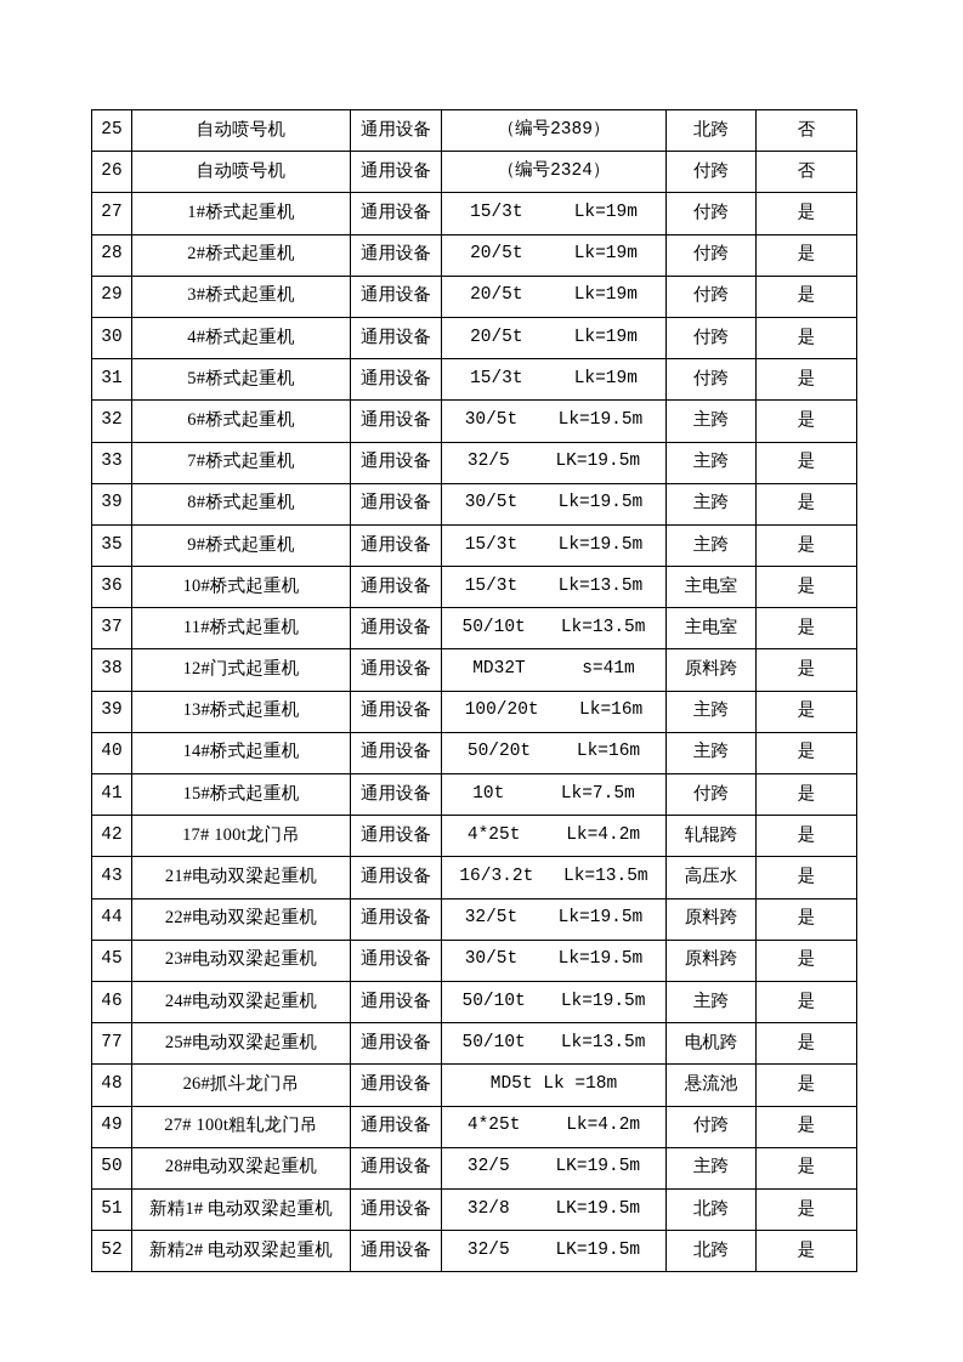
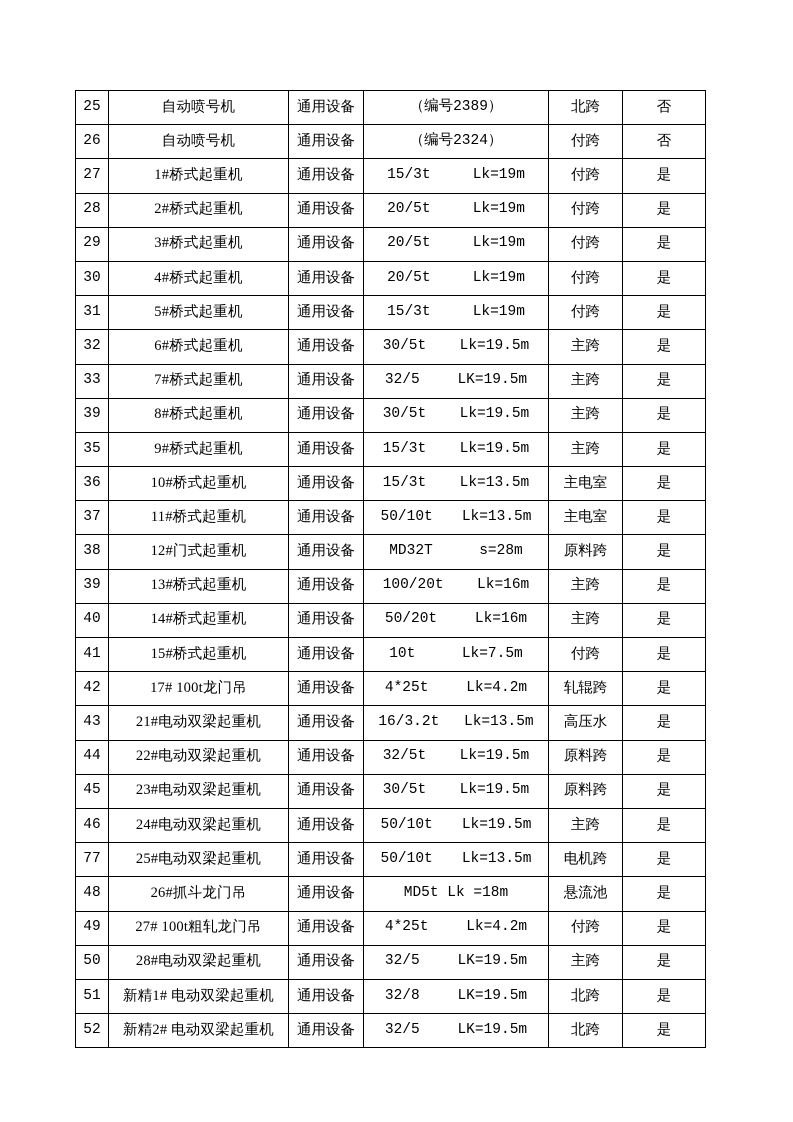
  25	自动喷号机	通用设备	（编号2389）	北跨	否
  26	自动喷号机	通用设备	（编号2324）	付跨	否
  27	1#桥式起重机	通用设备	15/3t Lk=19m	付跨	是
  28	2#桥式起重机	通用设备	20/5t Lk=19m	付跨	是
  29	3#桥式起重机	通用设备	20/5t Lk=19m	付跨	是
  30	4#桥式起重机	通用设备	20/5t Lk=19m	付跨	是
  31	5#桥式起重机	通用设备	15/3t Lk=19m	付跨	是
  32	6#桥式起重机	通用设备	30/5t Lk=19.5m	主跨	是
  33	7#桥式起重机	通用设备	32/5 LK=19.5m	主跨	是
  39	8#桥式起重机	通用设备	30/5t Lk=19.5m	主跨	是
  35	9#桥式起重机	通用设备	15/3t Lk=19.5m	主跨	是
  36	10#桥式起重机	通用设备	15/3t Lk=13.5m	主电室	是
  37	11#桥式起重机	通用设备	50/10t Lk=13.5m	主电室	是
- 38	12#门式起重机	通用设备	MD32T s=41m	原料跨	是
+ 38	12#门式起重机	通用设备	MD32T s=28m	原料跨	是
  39	13#桥式起重机	通用设备	100/20t Lk=16m	主跨	是
  40	14#桥式起重机	通用设备	50/20t Lk=16m	主跨	是
  41	15#桥式起重机	通用设备	10t Lk=7.5m	付跨	是
  42	17# 100t龙门吊	通用设备	4*25t Lk=4.2m	轧辊跨	是
  43	21#电动双梁起重机	通用设备	16/3.2t Lk=13.5m	高压水	是
  44	22#电动双梁起重机	通用设备	32/5t Lk=19.5m	原料跨	是
  45	23#电动双梁起重机	通用设备	30/5t Lk=19.5m	原料跨	是
  46	24#电动双梁起重机	通用设备	50/10t Lk=19.5m	主跨	是
  77	25#电动双梁起重机	通用设备	50/10t Lk=13.5m	电机跨	是
  48	26#抓斗龙门吊	通用设备	MD5t Lk =18m	悬流池	是
  49	27# 100t粗轧龙门吊	通用设备	4*25t Lk=4.2m	付跨	是
  50	28#电动双梁起重机	通用设备	32/5 LK=19.5m	主跨	是
  51	新精1# 电动双梁起重机	通用设备	32/8 LK=19.5m	北跨	是
  52	新精2# 电动双梁起重机	通用设备	32/5 LK=19.5m	北跨	是
